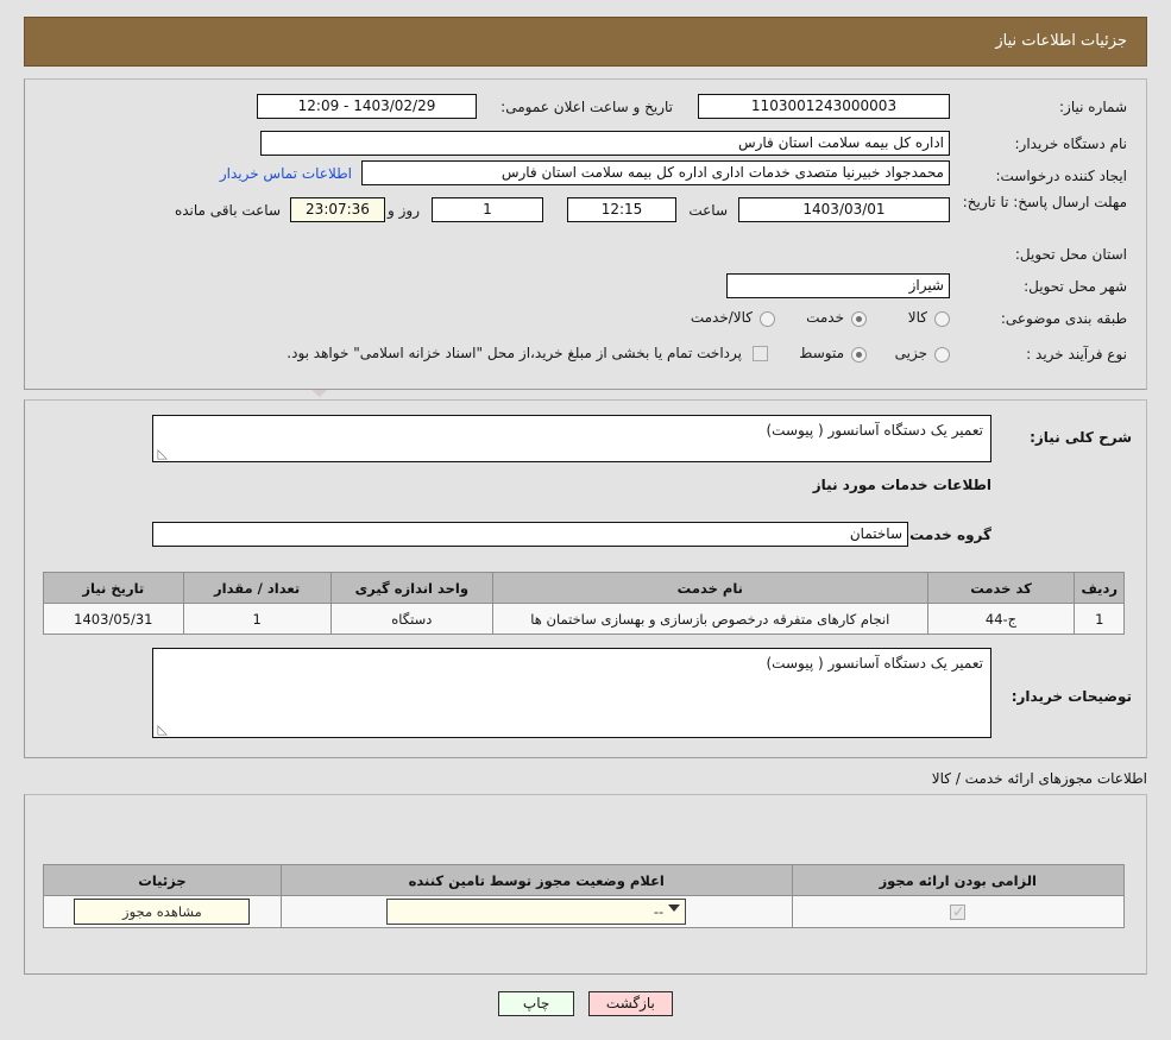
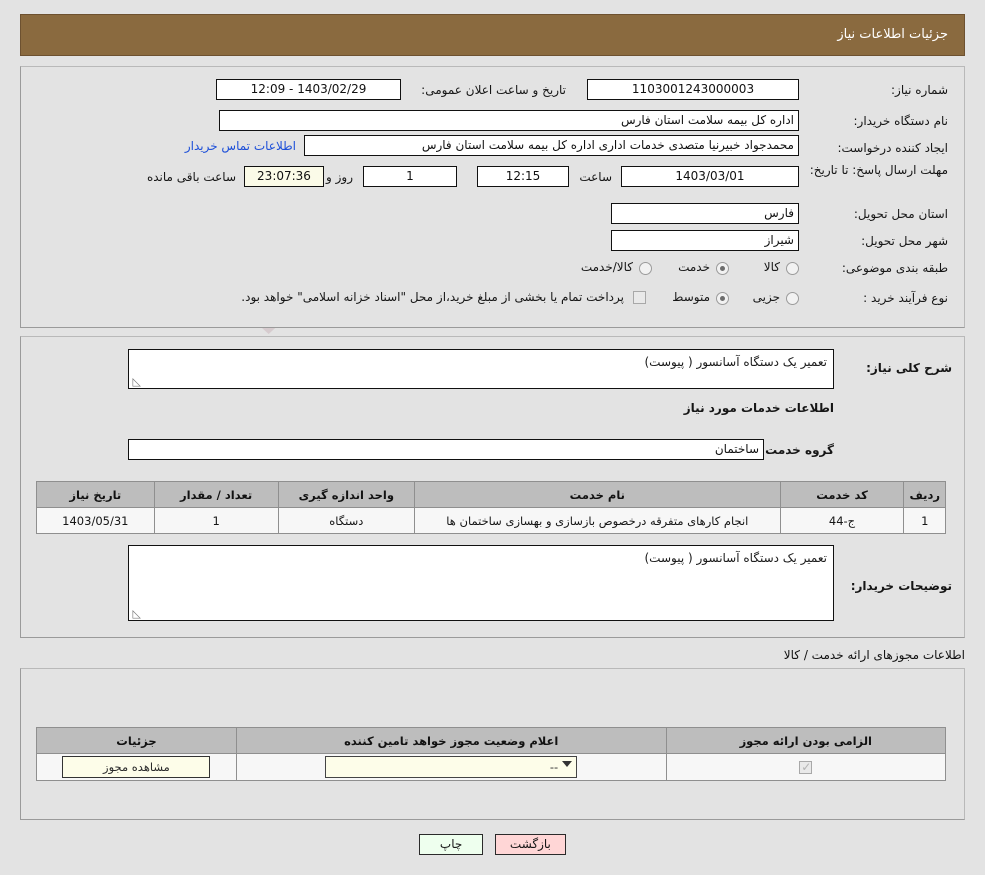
  جزئیات اطلاعات نیاز
  شماره نیاز:
  1103001243000003
  تاریخ و ساعت اعلان عمومی:
  1403/02/29 - 12:09
  نام دستگاه خریدار:
  اداره کل بیمه سلامت استان فارس
  ایجاد کننده درخواست:
  محمدجواد خبیرنیا متصدی خدمات اداری اداره کل بیمه سلامت استان فارس
  اطلاعات تماس خریدار
  مهلت ارسال پاسخ: تا تاریخ:
  1403/03/01
  ساعت
  12:15
  1
  روز و
  23:07:36
  ساعت باقی مانده
  استان محل تحویل:
+ فارس
  شهر محل تحویل:
  شیراز
  طبقه بندی موضوعی:
  کالا
  خدمت
  کالا/خدمت
  نوع فرآیند خرید :
  جزیی
  متوسط
  پرداخت تمام یا بخشی از مبلغ خرید،از محل "اسناد خزانه اسلامی" خواهد بود.
  شرح کلی نیاز:
  تعمیر یک دستگاه آسانسور ( پیوست)
  ◺
  اطلاعات خدمات مورد نیاز
  گروه خدمت
  ساختمان
  ردیف	کد خدمت	نام خدمت	واحد اندازه گیری	تعداد / مقدار	تاریخ نیاز
  1	ج-44	انجام کارهای متفرقه درخصوص بازسازی و بهسازی ساختمان ها	دستگاه	1	1403/05/31
  توضیحات خریدار:
  تعمیر یک دستگاه آسانسور ( پیوست)
  ◺
  اطلاعات مجوزهای ارائه خدمت / کالا
- الزامی بودن ارائه مجوز	اعلام وضعیت مجوز توسط تامین کننده	جزئیات
+ الزامی بودن ارائه مجوز	اعلام وضعیت مجوز خواهد تامین کننده	جزئیات
  	--	مشاهده مجوز
  بازگشت چاپ
